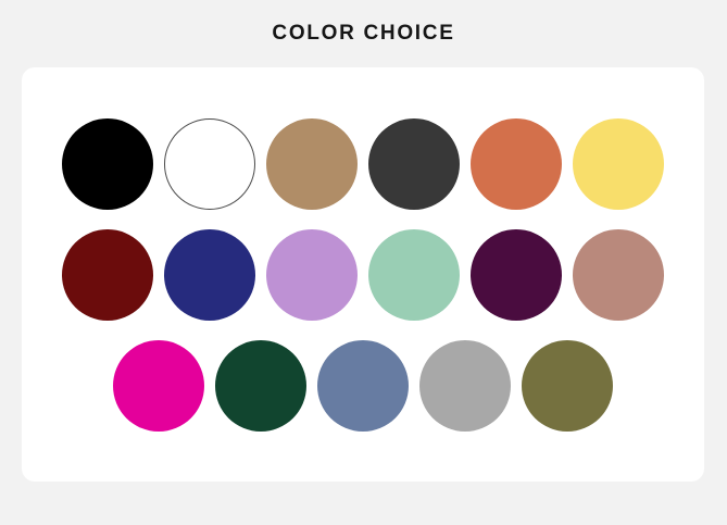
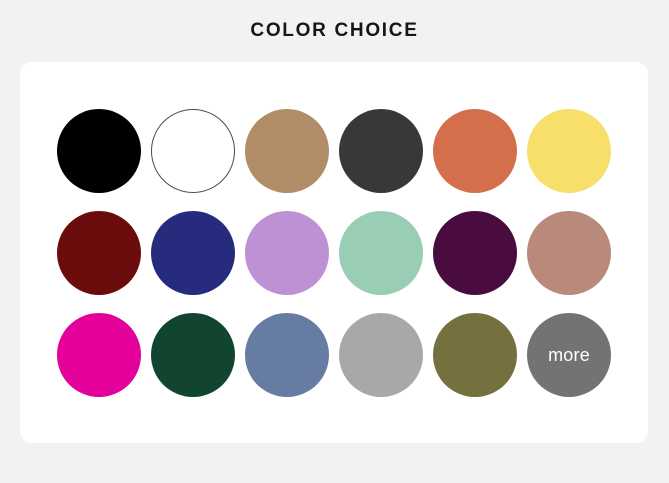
  COLOR CHOICE
+ more
